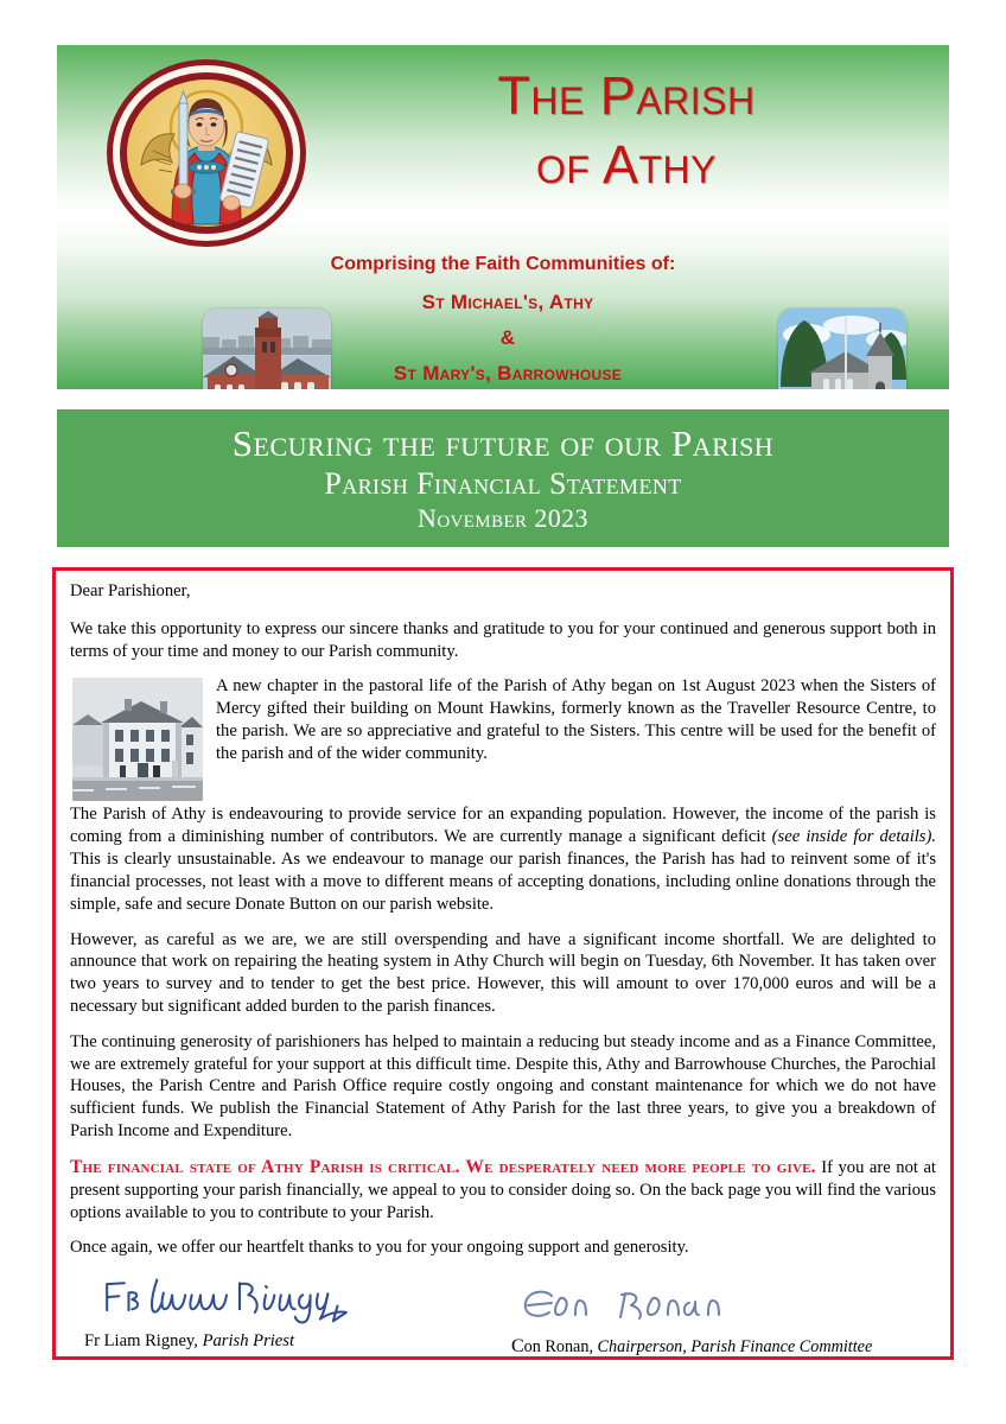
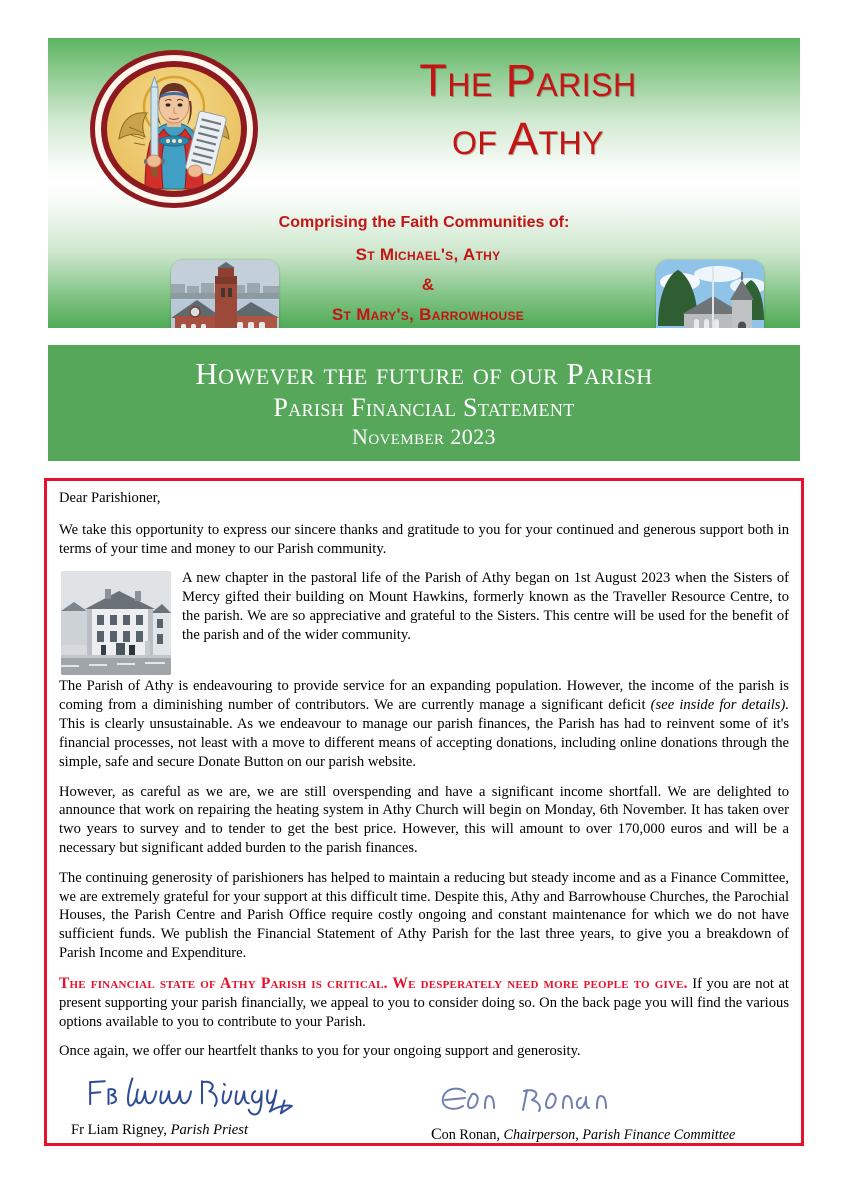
  The Parish
  of Athy
  Comprising the Faith Communities of:
  St Michael's, Athy
  &
  St Mary's, Barrowhouse
- Securing the future of our Parish
+ However the future of our Parish
  Parish Financial Statement
  November 2023
  Dear Parishioner,
  We take this opportunity to express our sincere thanks and gratitude to you for your continued and generous support both in terms of your time and money to our Parish community.
  A new chapter in the pastoral life of the Parish of Athy began on 1st August 2023 when the Sisters of Mercy gifted their building on Mount Hawkins, formerly known as the Traveller Resource Centre, to the parish. We are so appreciative and grateful to the Sisters. This centre will be used for the benefit of the parish and of the wider community.
  The Parish of Athy is endeavouring to provide service for an expanding population. However, the income of the parish is coming from a diminishing number of contributors. We are currently manage a significant deficit (see inside for details). This is clearly unsustainable. As we endeavour to manage our parish finances, the Parish has had to reinvent some of it's financial processes, not least with a move to different means of accepting donations, including online donations through the simple, safe and secure Donate Button on our parish website.
- However, as careful as we are, we are still overspending and have a significant income shortfall. We are delighted to announce that work on repairing the heating system in Athy Church will begin on Tuesday, 6th November. It has taken over two years to survey and to tender to get the best price. However, this will amount to over 170,000 euros and will be a necessary but significant added burden to the parish finances.
+ However, as careful as we are, we are still overspending and have a significant income shortfall. We are delighted to announce that work on repairing the heating system in Athy Church will begin on Monday, 6th November. It has taken over two years to survey and to tender to get the best price. However, this will amount to over 170,000 euros and will be a necessary but significant added burden to the parish finances.
  The continuing generosity of parishioners has helped to maintain a reducing but steady income and as a Finance Committee, we are extremely grateful for your support at this difficult time. Despite this, Athy and Barrowhouse Churches, the Parochial Houses, the Parish Centre and Parish Office require costly ongoing and constant maintenance for which we do not have sufficient funds. We publish the Financial Statement of Athy Parish for the last three years, to give you a breakdown of Parish Income and Expenditure.
  The financial state of Athy Parish is critical. We desperately need more people to give. If you are not at present supporting your parish financially, we appeal to you to consider doing so. On the back page you will find the various options available to you to contribute to your Parish.
  Once again, we offer our heartfelt thanks to you for your ongoing support and generosity.
  Fr Liam Rigney, Parish Priest
  Con Ronan, Chairperson, Parish Finance Committee
